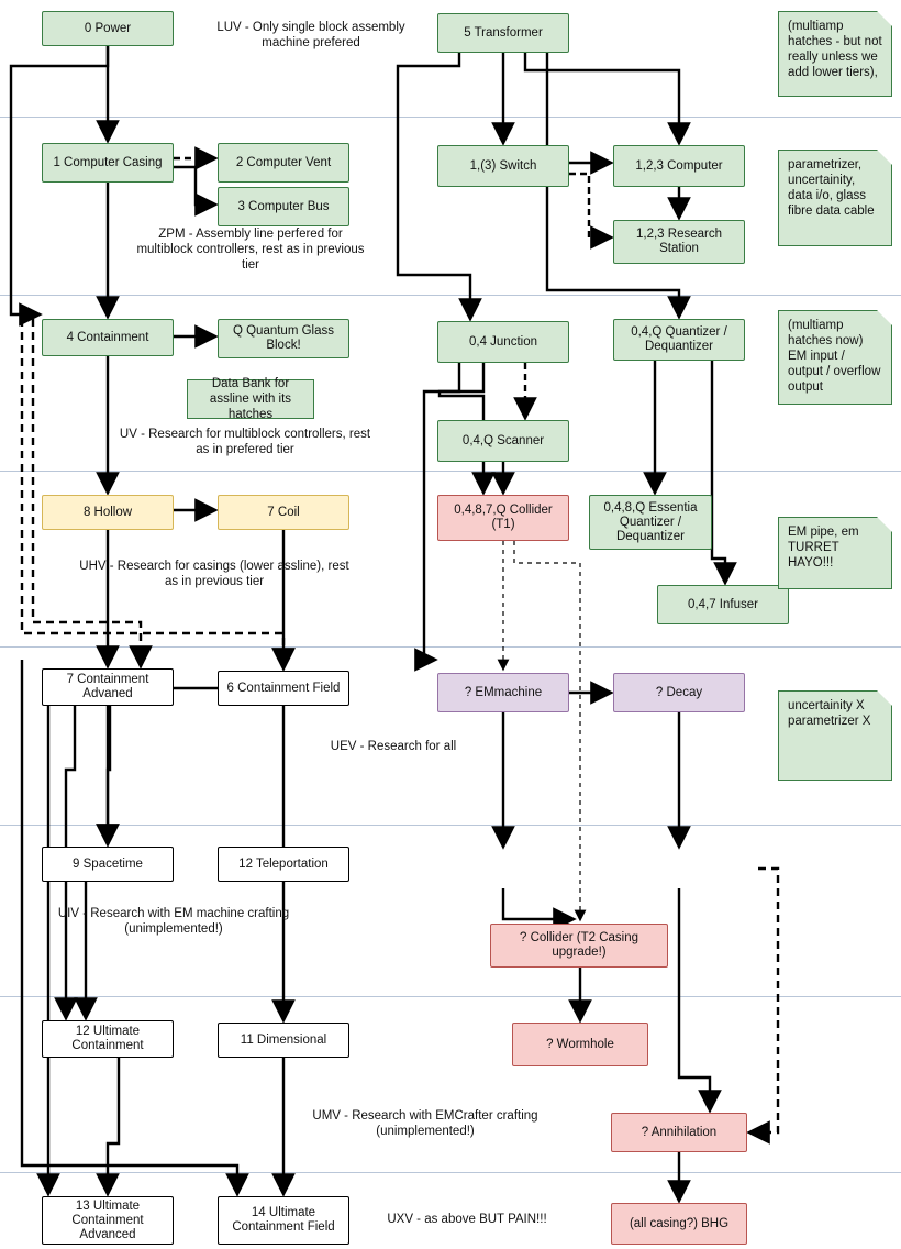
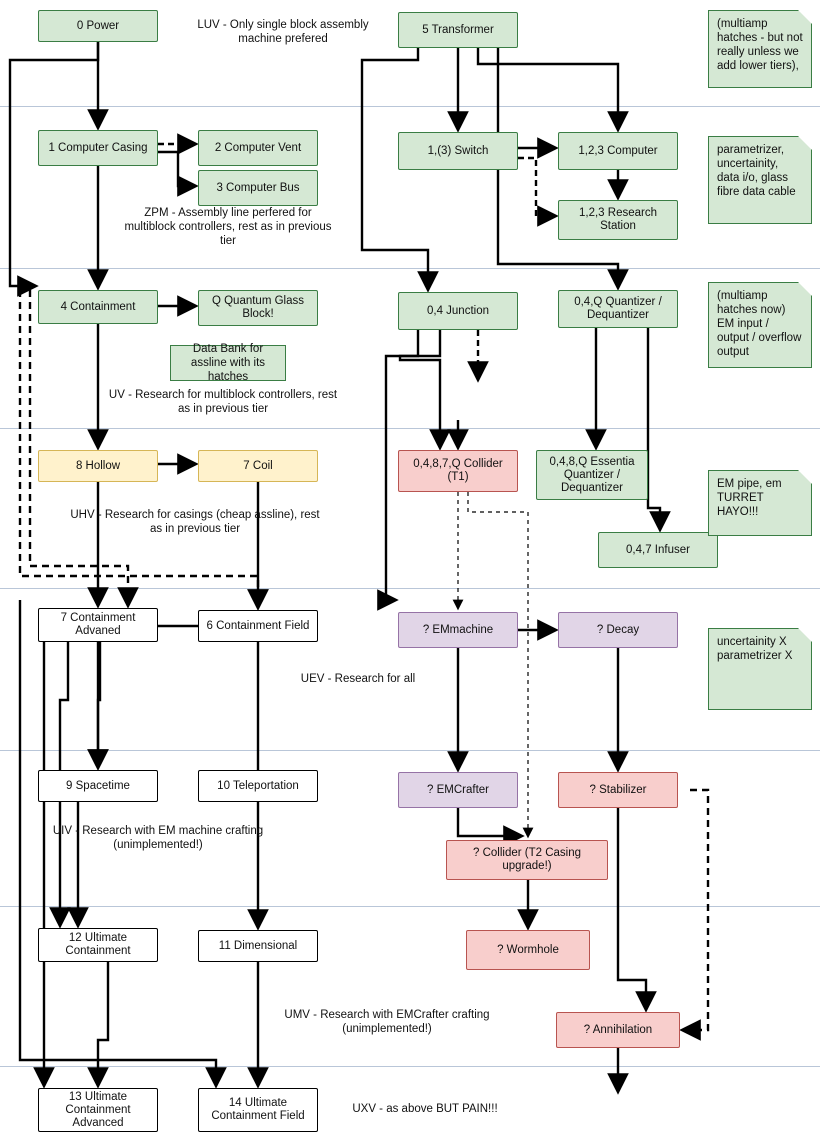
  0 Power
  5 Transformer
  1 Computer Casing
  2 Computer Vent
  3 Computer Bus
  1,(3) Switch
  1,2,3 Computer
  1,2,3 Research Station
  4 Containment
  Q Quantum Glass Block!
  0,4 Junction
  0,4,Q Quantizer / Dequantizer
- 0,4,Q Scanner
  8 Hollow
  7 Coil
  0,4,8,7,Q Collider (T1)
  0,4,8,Q Essentia Quantizer / Dequantizer
  0,4,7 Infuser
  7 Containment Advaned
  6 Containment Field
  ? EMmachine
  ? Decay
  9 Spacetime
- 12 Teleportation
+ 10 Teleportation
+ ? EMCrafter
+ ? Stabilizer
  ? Collider (T2 Casing upgrade!)
  12 Ultimate Containment
  11 Dimensional
  ? Wormhole
  ? Annihilation
  13 Ultimate Containment Advanced
  14 Ultimate Containment Field
- (all casing?) BHG
  (multiamp hatches - but not really unless we add lower tiers),
  parametrizer, uncertainity, data i/o, glass fibre data cable
  (multiamp hatches now) EM input / output / overflow output
  EM pipe, em TURRET HAYO!!!
  uncertainity X parametrizer X
  Data Bank for assline with its hatches
  LUV - Only single block assembly machine prefered
  ZPM - Assembly line perfered for multiblock controllers, rest as in previous tier
- UV - Research for multiblock controllers, rest as in prefered tier
+ UV - Research for multiblock controllers, rest as in previous tier
- UHV - Research for casings (lower assline), rest as in previous tier
+ UHV - Research for casings (cheap assline), rest as in previous tier
  UEV - Research for all
  UIV - Research with EM machine crafting (unimplemented!)
  UMV - Research with EMCrafter crafting (unimplemented!)
  UXV - as above BUT PAIN!!!
